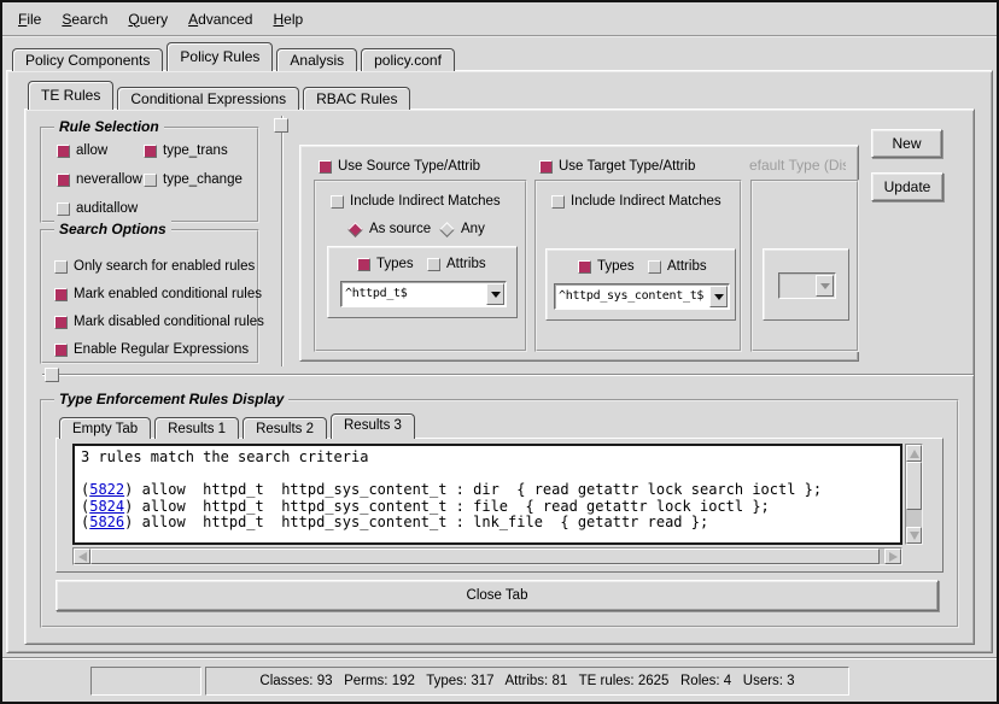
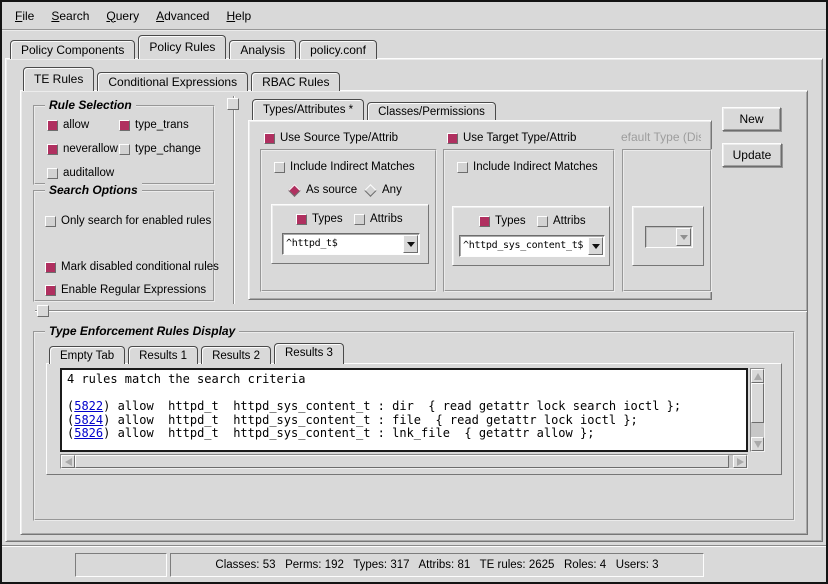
  File
  Search
  Query
  Advanced
  Help
  Policy Components
  Policy Rules
  Analysis
  policy.conf
  TE Rules
  Conditional Expressions
  RBAC Rules
  Rule Selection
  allow
  type_trans
  neverallow
  type_change
  auditallow
  Search Options
  Only search for enabled rules
- Mark enabled conditional rules
  Mark disabled conditional rules
  Enable Regular Expressions
+ Types/Attributes *
+ Classes/Permissions
  Use Source Type/Attrib
  Include Indirect Matches
  As source
  Any
  Types
  Attribs
  ^httpd_t$
  Use Target Type/Attrib
  Include Indirect Matches
  Types
  Attribs
  ^httpd_sys_content_t$
  efault Type (Di
  New
  Update
  Type Enforcement Rules Display
  Empty Tab
  Results 1
  Results 2
  Results 3
- 3 rules match the search criteria
+ 4 rules match the search criteria
  (5822) allow httpd_t httpd_sys_content_t : dir { read getattr lock search ioctl };
  (5824) allow httpd_t httpd_sys_content_t : file { read getattr lock ioctl };
- (5826) allow httpd_t httpd_sys_content_t : lnk_file { getattr read };
+ (5826) allow httpd_t httpd_sys_content_t : lnk_file { getattr allow };
- Close Tab
- Classes: 93 Perms: 192 Types: 317 Attribs: 81 TE rules: 2625 Roles: 4 Users: 3
+ Classes: 53 Perms: 192 Types: 317 Attribs: 81 TE rules: 2625 Roles: 4 Users: 3
